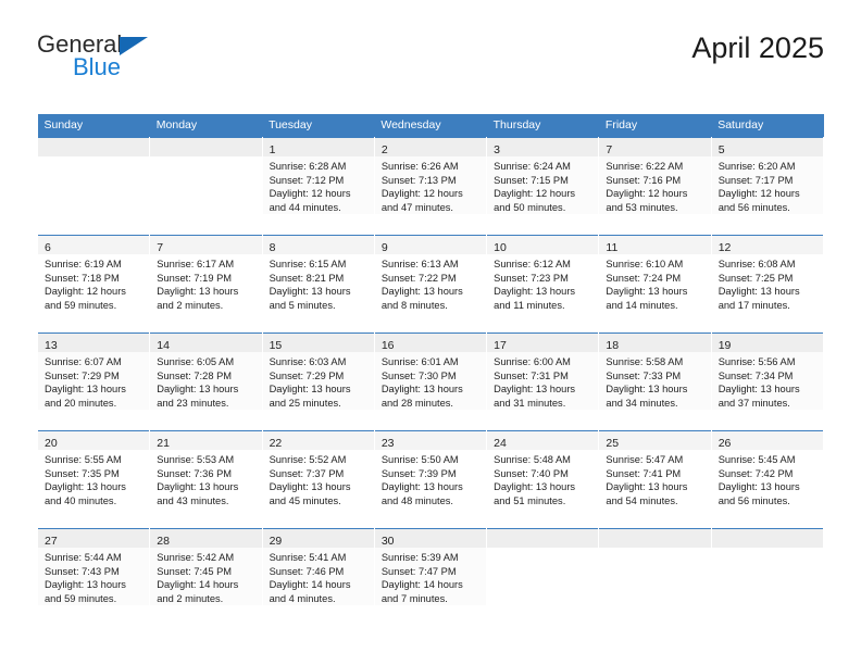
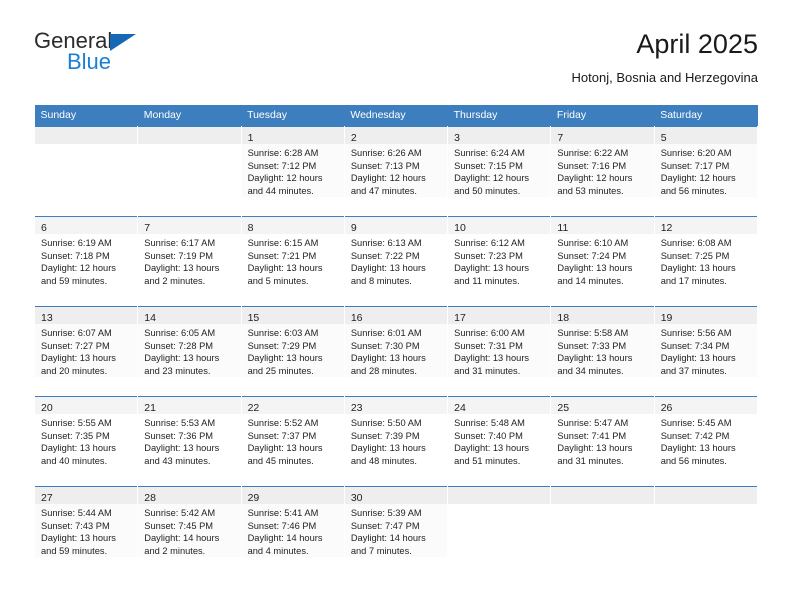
  General
  Blue
  April 2025
+ Hotonj, Bosnia and Herzegovina
  Sunday	Monday	Tuesday	Wednesday	Thursday	Friday	Saturday
  		1Sunrise: 6:28 AMSunset: 7:12 PMDaylight: 12 hoursand 44 minutes.	2Sunrise: 6:26 AMSunset: 7:13 PMDaylight: 12 hoursand 47 minutes.	3Sunrise: 6:24 AMSunset: 7:15 PMDaylight: 12 hoursand 50 minutes.	7Sunrise: 6:22 AMSunset: 7:16 PMDaylight: 12 hoursand 53 minutes.	5Sunrise: 6:20 AMSunset: 7:17 PMDaylight: 12 hoursand 56 minutes.
- 6Sunrise: 6:19 AMSunset: 7:18 PMDaylight: 12 hoursand 59 minutes.	7Sunrise: 6:17 AMSunset: 7:19 PMDaylight: 13 hoursand 2 minutes.	8Sunrise: 6:15 AMSunset: 8:21 PMDaylight: 13 hoursand 5 minutes.	9Sunrise: 6:13 AMSunset: 7:22 PMDaylight: 13 hoursand 8 minutes.	10Sunrise: 6:12 AMSunset: 7:23 PMDaylight: 13 hoursand 11 minutes.	11Sunrise: 6:10 AMSunset: 7:24 PMDaylight: 13 hoursand 14 minutes.	12Sunrise: 6:08 AMSunset: 7:25 PMDaylight: 13 hoursand 17 minutes.
+ 6Sunrise: 6:19 AMSunset: 7:18 PMDaylight: 12 hoursand 59 minutes.	7Sunrise: 6:17 AMSunset: 7:19 PMDaylight: 13 hoursand 2 minutes.	8Sunrise: 6:15 AMSunset: 7:21 PMDaylight: 13 hoursand 5 minutes.	9Sunrise: 6:13 AMSunset: 7:22 PMDaylight: 13 hoursand 8 minutes.	10Sunrise: 6:12 AMSunset: 7:23 PMDaylight: 13 hoursand 11 minutes.	11Sunrise: 6:10 AMSunset: 7:24 PMDaylight: 13 hoursand 14 minutes.	12Sunrise: 6:08 AMSunset: 7:25 PMDaylight: 13 hoursand 17 minutes.
- 13Sunrise: 6:07 AMSunset: 7:29 PMDaylight: 13 hoursand 20 minutes.	14Sunrise: 6:05 AMSunset: 7:28 PMDaylight: 13 hoursand 23 minutes.	15Sunrise: 6:03 AMSunset: 7:29 PMDaylight: 13 hoursand 25 minutes.	16Sunrise: 6:01 AMSunset: 7:30 PMDaylight: 13 hoursand 28 minutes.	17Sunrise: 6:00 AMSunset: 7:31 PMDaylight: 13 hoursand 31 minutes.	18Sunrise: 5:58 AMSunset: 7:33 PMDaylight: 13 hoursand 34 minutes.	19Sunrise: 5:56 AMSunset: 7:34 PMDaylight: 13 hoursand 37 minutes.
+ 13Sunrise: 6:07 AMSunset: 7:27 PMDaylight: 13 hoursand 20 minutes.	14Sunrise: 6:05 AMSunset: 7:28 PMDaylight: 13 hoursand 23 minutes.	15Sunrise: 6:03 AMSunset: 7:29 PMDaylight: 13 hoursand 25 minutes.	16Sunrise: 6:01 AMSunset: 7:30 PMDaylight: 13 hoursand 28 minutes.	17Sunrise: 6:00 AMSunset: 7:31 PMDaylight: 13 hoursand 31 minutes.	18Sunrise: 5:58 AMSunset: 7:33 PMDaylight: 13 hoursand 34 minutes.	19Sunrise: 5:56 AMSunset: 7:34 PMDaylight: 13 hoursand 37 minutes.
- 20Sunrise: 5:55 AMSunset: 7:35 PMDaylight: 13 hoursand 40 minutes.	21Sunrise: 5:53 AMSunset: 7:36 PMDaylight: 13 hoursand 43 minutes.	22Sunrise: 5:52 AMSunset: 7:37 PMDaylight: 13 hoursand 45 minutes.	23Sunrise: 5:50 AMSunset: 7:39 PMDaylight: 13 hoursand 48 minutes.	24Sunrise: 5:48 AMSunset: 7:40 PMDaylight: 13 hoursand 51 minutes.	25Sunrise: 5:47 AMSunset: 7:41 PMDaylight: 13 hoursand 54 minutes.	26Sunrise: 5:45 AMSunset: 7:42 PMDaylight: 13 hoursand 56 minutes.
+ 20Sunrise: 5:55 AMSunset: 7:35 PMDaylight: 13 hoursand 40 minutes.	21Sunrise: 5:53 AMSunset: 7:36 PMDaylight: 13 hoursand 43 minutes.	22Sunrise: 5:52 AMSunset: 7:37 PMDaylight: 13 hoursand 45 minutes.	23Sunrise: 5:50 AMSunset: 7:39 PMDaylight: 13 hoursand 48 minutes.	24Sunrise: 5:48 AMSunset: 7:40 PMDaylight: 13 hoursand 51 minutes.	25Sunrise: 5:47 AMSunset: 7:41 PMDaylight: 13 hoursand 31 minutes.	26Sunrise: 5:45 AMSunset: 7:42 PMDaylight: 13 hoursand 56 minutes.
  27Sunrise: 5:44 AMSunset: 7:43 PMDaylight: 13 hoursand 59 minutes.	28Sunrise: 5:42 AMSunset: 7:45 PMDaylight: 14 hoursand 2 minutes.	29Sunrise: 5:41 AMSunset: 7:46 PMDaylight: 14 hoursand 4 minutes.	30Sunrise: 5:39 AMSunset: 7:47 PMDaylight: 14 hoursand 7 minutes.
